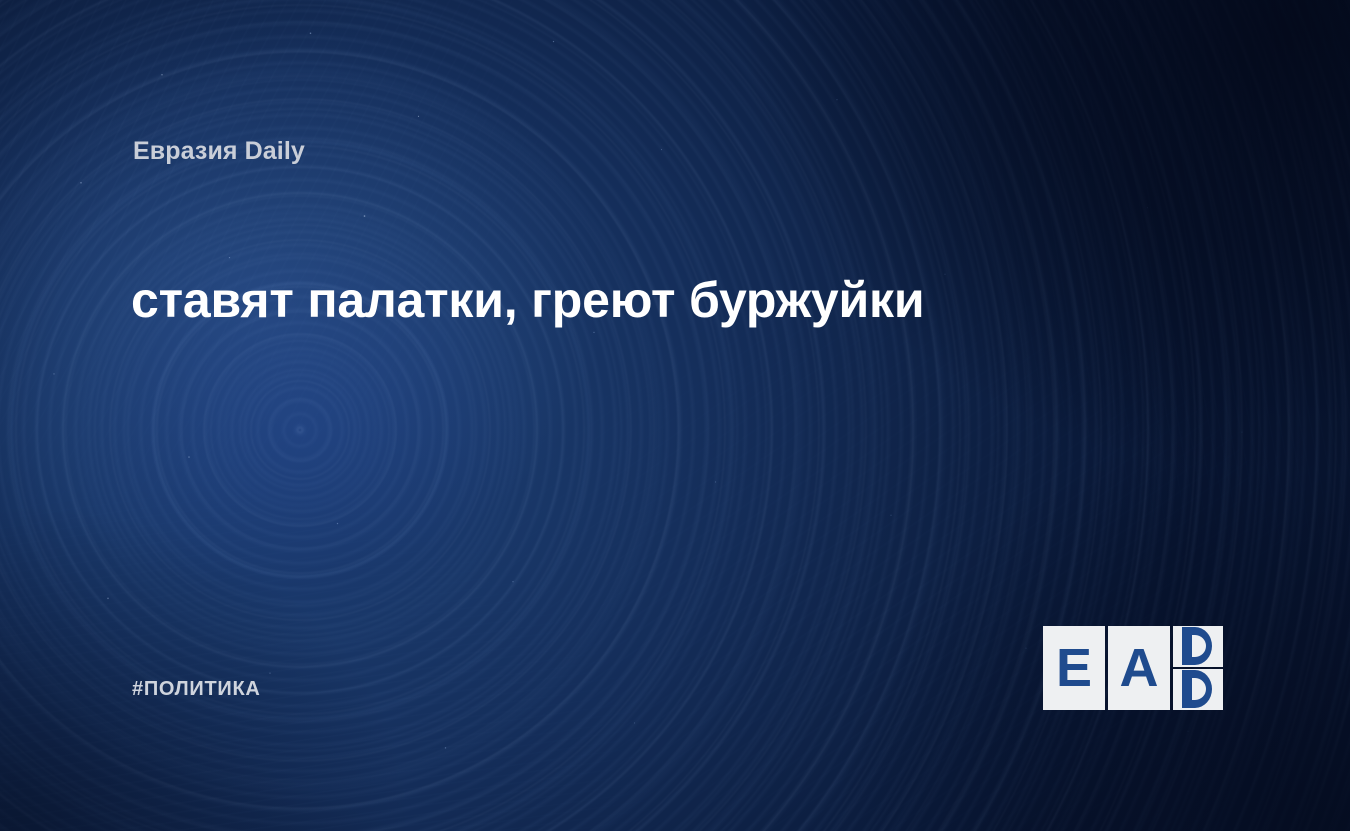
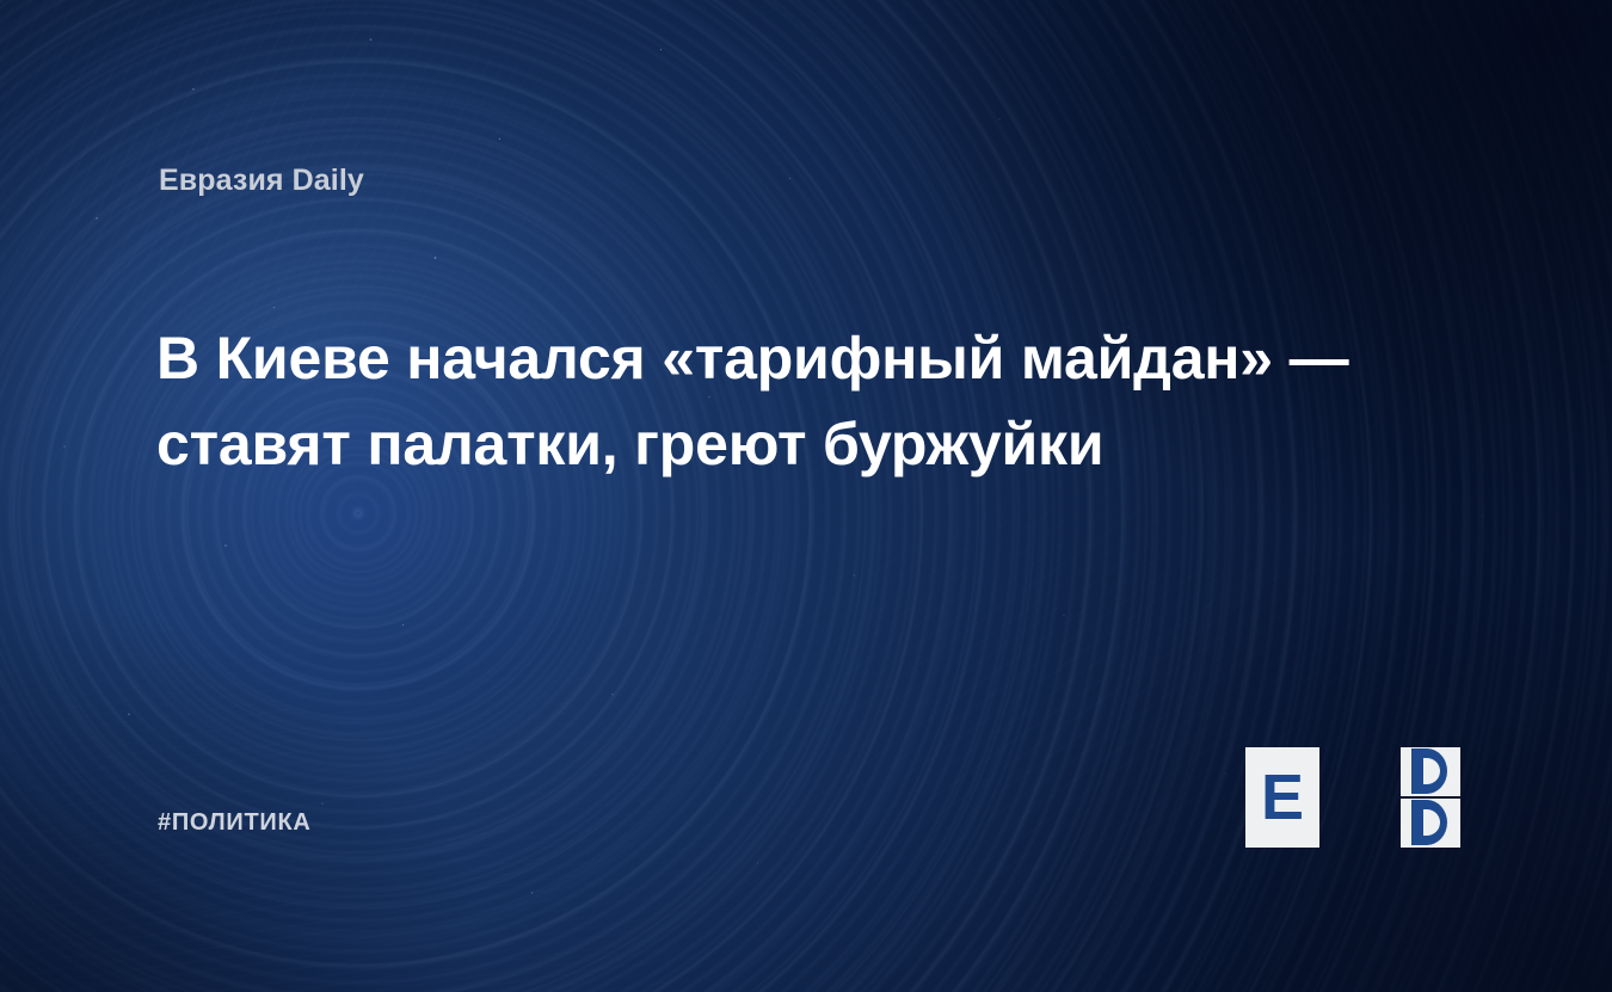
  Евразия Daily
+ В Киеве начался «тарифный майдан» —
  ставят палатки, греют буржуйки
  #ПОЛИТИКА
  E
- A
